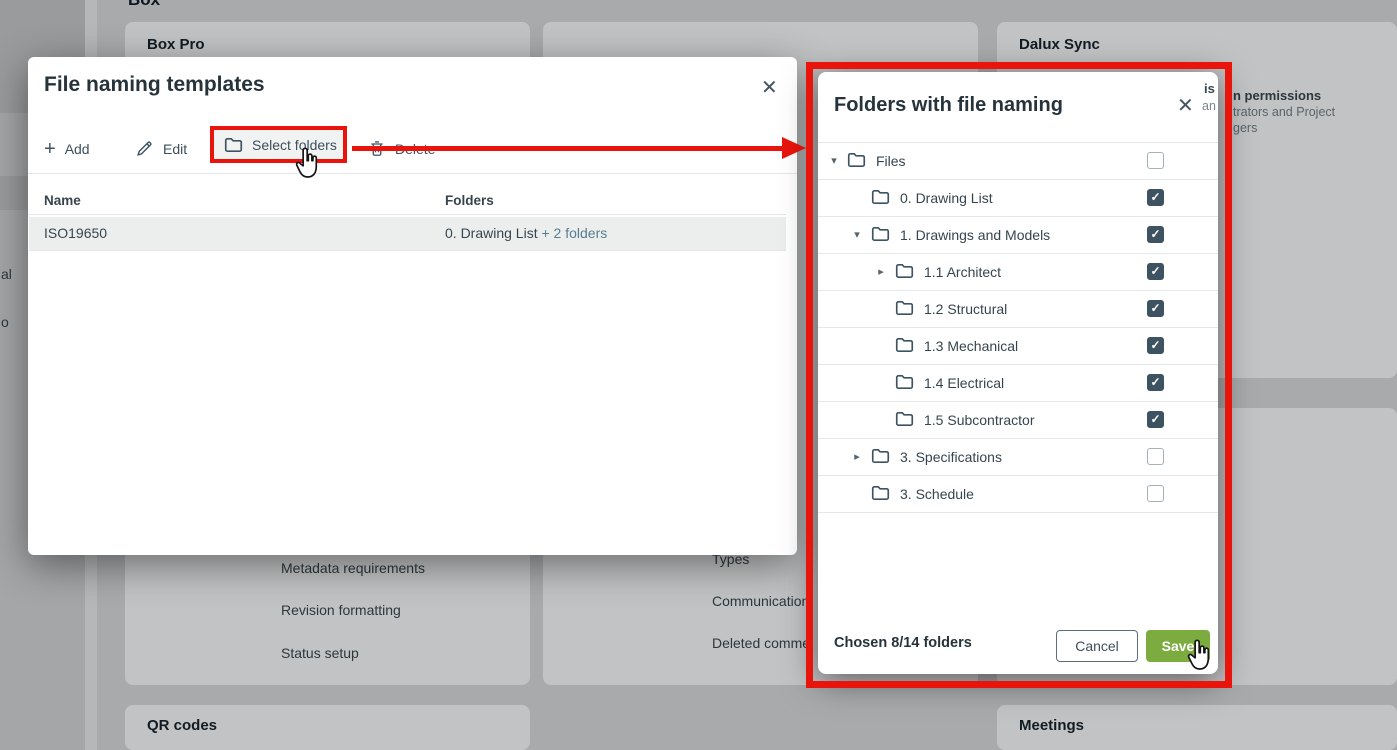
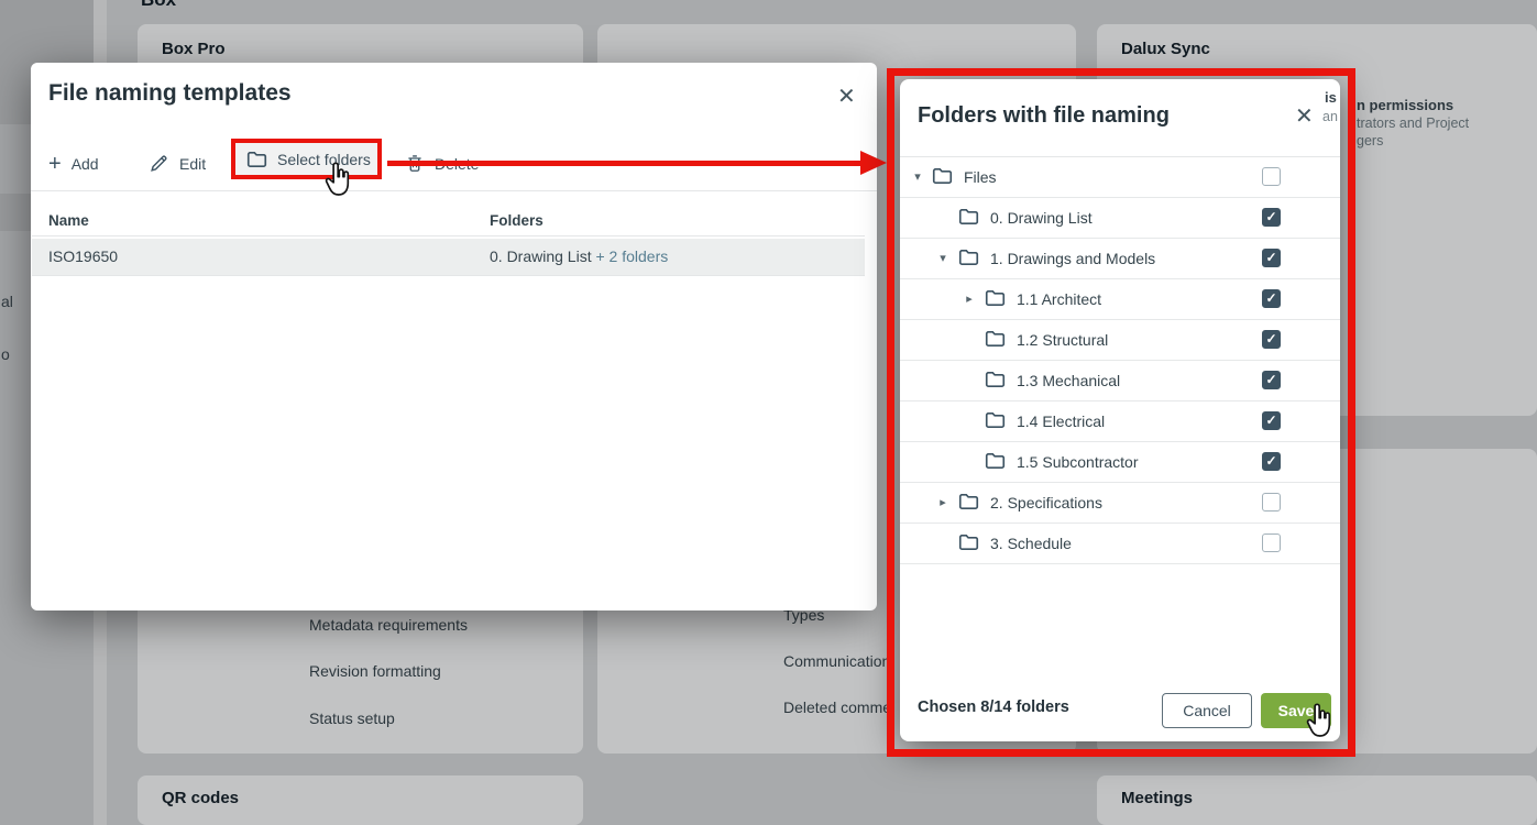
  al
  o
  Box Pro
  Metadata requirements
  Revision formatting
  Status setup
  Types
  Communication
  Deleted comme
  Dalux Sync
  n permissions
  trators and Project
  gers
  QR codes
  Meetings
  File naming templates
  ✕
  +
  Add
  Edit
  Select folders
  Name
  Folders
  ISO19650
  0. Drawing List + 2 folders
  is
  an
  Folders with file naming
  ✕
  ▾
  Files
  0. Drawing List
  ✓
  ▾
  1. Drawings and Models
  ✓
  ▸
  1.1 Architect
  ✓
  1.2 Structural
  ✓
  1.3 Mechanical
  ✓
  1.4 Electrical
  ✓
  1.5 Subcontractor
  ✓
  ▸
- 3. Specifications
+ 2. Specifications
  3. Schedule
  Chosen 8/14 folders
  Cancel
  Save
